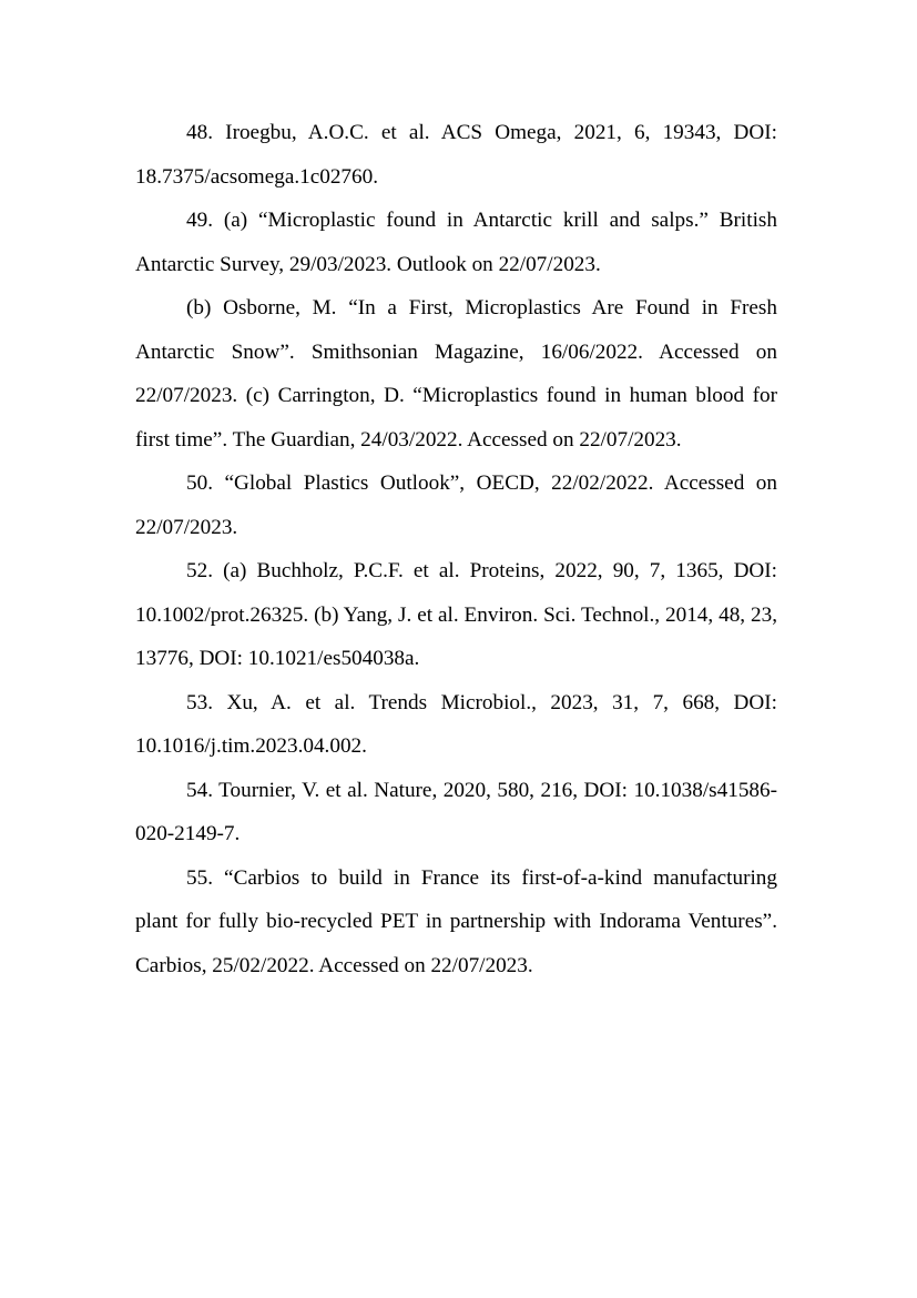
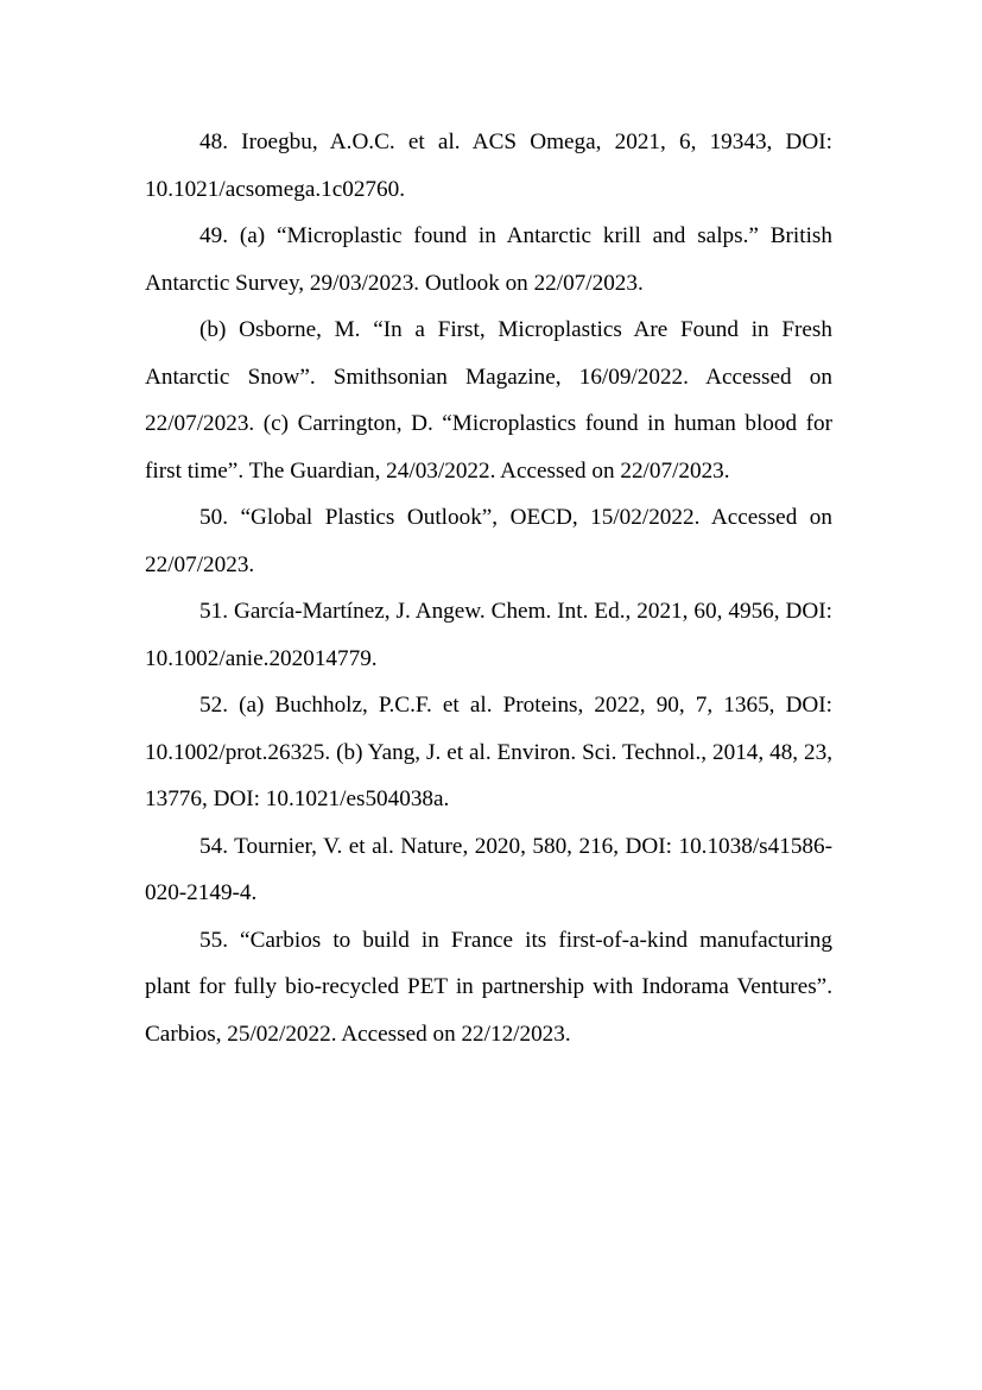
- 48. Iroegbu, A.O.C. et al. ACS Omega, 2021, 6, 19343, DOI: 18.7375/acsomega.1c02760.
+ 48. Iroegbu, A.O.C. et al. ACS Omega, 2021, 6, 19343, DOI: 10.1021/acsomega.1c02760.
  49. (a) “Microplastic found in Antarctic krill and salps.” British Antarctic Survey, 29/03/2023. Outlook on 22/07/2023.
- (b) Osborne, M. “In a First, Microplastics Are Found in Fresh Antarctic Snow”. Smithsonian Magazine, 16/06/2022. Accessed on 22/07/2023. (c) Carrington, D. “Microplastics found in human blood for first time”. The Guardian, 24/03/2022. Accessed on 22/07/2023.
+ (b) Osborne, M. “In a First, Microplastics Are Found in Fresh Antarctic Snow”. Smithsonian Magazine, 16/09/2022. Accessed on 22/07/2023. (c) Carrington, D. “Microplastics found in human blood for first time”. The Guardian, 24/03/2022. Accessed on 22/07/2023.
- 50. “Global Plastics Outlook”, OECD, 22/02/2022. Accessed on 22/07/2023.
+ 50. “Global Plastics Outlook”, OECD, 15/02/2022. Accessed on 22/07/2023.
+ 51. García-Martínez, J. Angew. Chem. Int. Ed., 2021, 60, 4956, DOI: 10.1002/anie.202014779.
  52. (a) Buchholz, P.C.F. et al. Proteins, 2022, 90, 7, 1365, DOI: 10.1002/prot.26325. (b) Yang, J. et al. Environ. Sci. Technol., 2014, 48, 23, 13776, DOI: 10.1021/es504038a.
- 53. Xu, A. et al. Trends Microbiol., 2023, 31, 7, 668, DOI: 10.1016/j.tim.2023.04.002.
- 54. Tournier, V. et al. Nature, 2020, 580, 216, DOI: 10.1038/s41586-020-2149-7.
+ 54. Tournier, V. et al. Nature, 2020, 580, 216, DOI: 10.1038/s41586-020-2149-4.
- 55. “Carbios to build in France its first-of-a-kind manufacturing plant for fully bio-recycled PET in partnership with Indorama Ventures”. Carbios, 25/02/2022. Accessed on 22/07/2023.
+ 55. “Carbios to build in France its first-of-a-kind manufacturing plant for fully bio-recycled PET in partnership with Indorama Ventures”. Carbios, 25/02/2022. Accessed on 22/12/2023.
